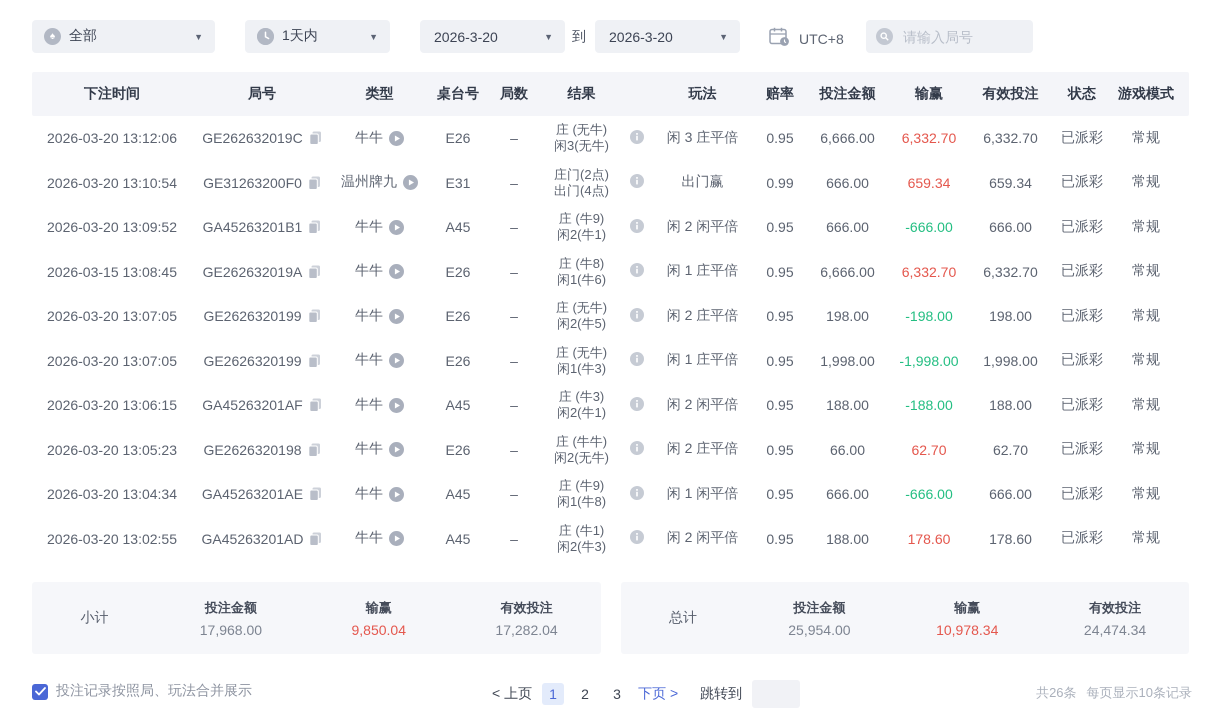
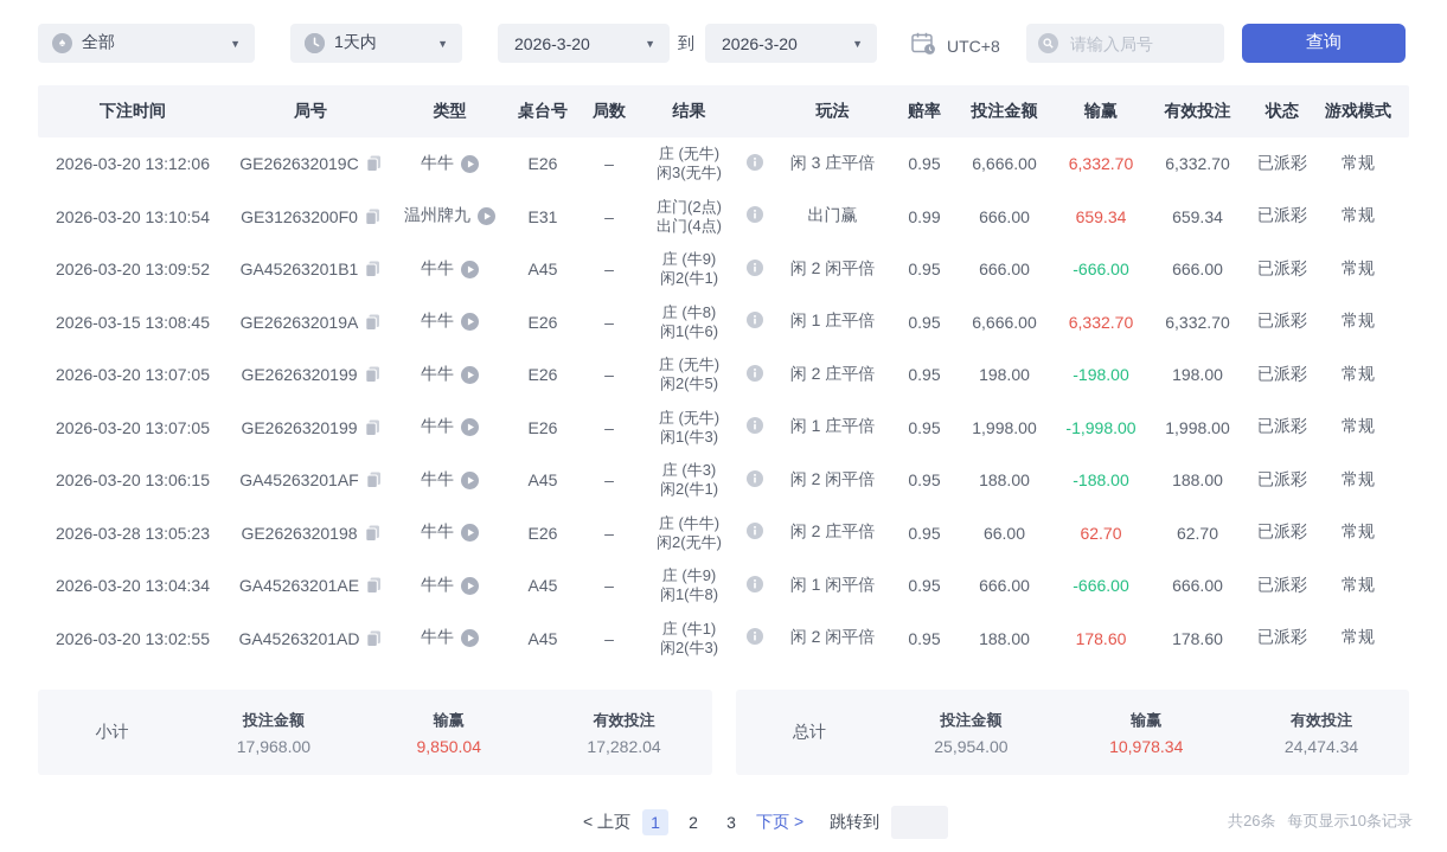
  ♠
  全部
  ▼
  1天内
  ▼
  2026-3-20
  ▼
  到
  2026-3-20
  ▼
  UTC+8
  请输入局号
+ 查询
  下注时间
  局号
  类型
  桌台号
  局数
  结果
  玩法
  赔率
  投注金额
  输赢
  有效投注
  状态
  游戏模式
  2026-03-20 13:12:06
  GE262632019C
  牛牛
  E26
  –
  庄 (无牛)
  闲3(无牛)
  闲 3 庄平倍
  0.95
  6,666.00
  6,332.70
  6,332.70
  已派彩
  常规
  2026-03-20 13:10:54
  GE31263200F0
  温州牌九
  E31
  –
  庄门(2点)
  出门(4点)
  出门赢
  0.99
  666.00
  659.34
  659.34
  已派彩
  常规
  2026-03-20 13:09:52
  GA45263201B1
  牛牛
  A45
  –
  庄 (牛9)
  闲2(牛1)
  闲 2 闲平倍
  0.95
  666.00
  -666.00
  666.00
  已派彩
  常规
  2026-03-15 13:08:45
  GE262632019A
  牛牛
  E26
  –
  庄 (牛8)
  闲1(牛6)
  闲 1 庄平倍
  0.95
  6,666.00
  6,332.70
  6,332.70
  已派彩
  常规
  2026-03-20 13:07:05
  GE2626320199
  牛牛
  E26
  –
  庄 (无牛)
  闲2(牛5)
  闲 2 庄平倍
  0.95
  198.00
  -198.00
  198.00
  已派彩
  常规
  2026-03-20 13:07:05
  GE2626320199
  牛牛
  E26
  –
  庄 (无牛)
  闲1(牛3)
  闲 1 庄平倍
  0.95
  1,998.00
  -1,998.00
  1,998.00
  已派彩
  常规
  2026-03-20 13:06:15
  GA45263201AF
  牛牛
  A45
  –
  庄 (牛3)
  闲2(牛1)
  闲 2 闲平倍
  0.95
  188.00
  -188.00
  188.00
  已派彩
  常规
- 2026-03-20 13:05:23
+ 2026-03-28 13:05:23
  GE2626320198
  牛牛
  E26
  –
  庄 (牛牛)
  闲2(无牛)
  闲 2 庄平倍
  0.95
  66.00
  62.70
  62.70
  已派彩
  常规
  2026-03-20 13:04:34
  GA45263201AE
  牛牛
  A45
  –
  庄 (牛9)
  闲1(牛8)
  闲 1 闲平倍
  0.95
  666.00
  -666.00
  666.00
  已派彩
  常规
  2026-03-20 13:02:55
  GA45263201AD
  牛牛
  A45
  –
  庄 (牛1)
  闲2(牛3)
  闲 2 闲平倍
  0.95
  188.00
  178.60
  178.60
  已派彩
  常规
  小计
  投注金额
  17,968.00
  输赢
  9,850.04
  有效投注
  17,282.04
  总计
  投注金额
  25,954.00
  输赢
  10,978.34
  有效投注
  24,474.34
- 投注记录按照局、玩法合并展示
  < 上页
  1
  2
  3
  下页 >
  跳转到
  共26条
  每页显示10条记录
